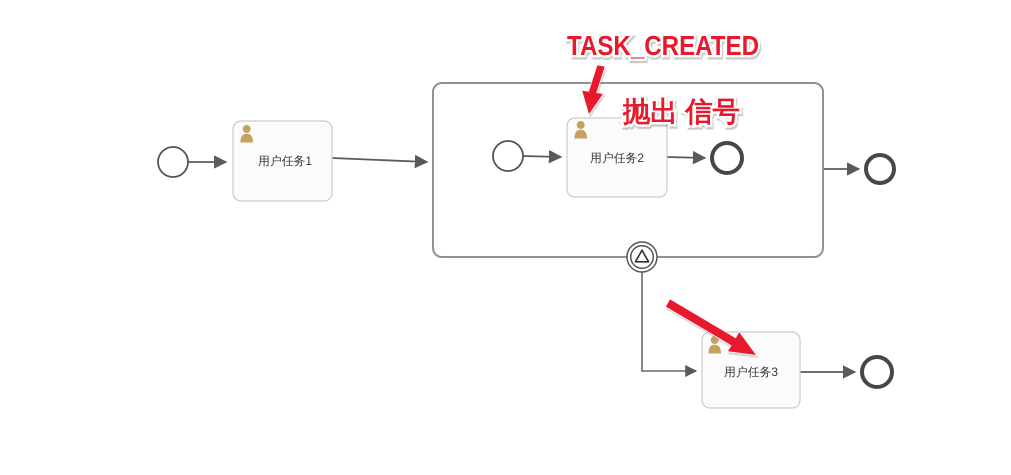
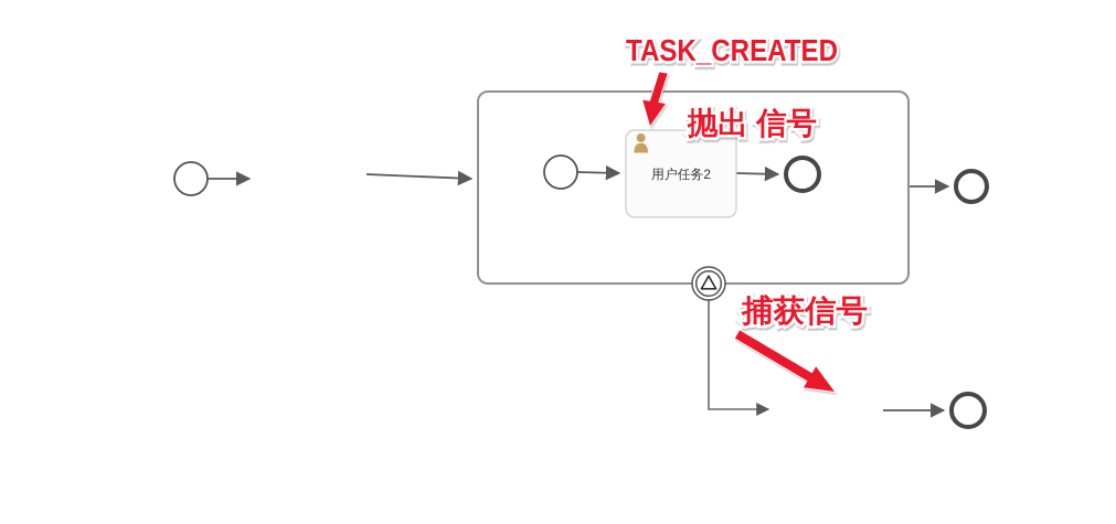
- 用户任务1
  用户任务2
- 用户任务3
  TASK_CREATED
  抛出 信号
+ 捕获信号
